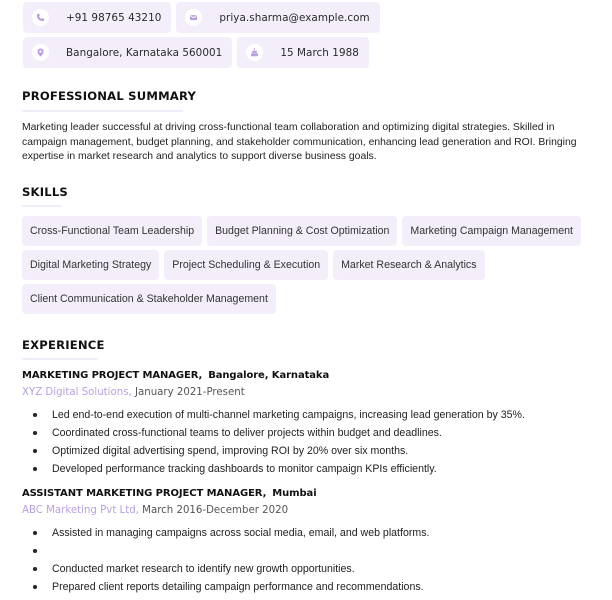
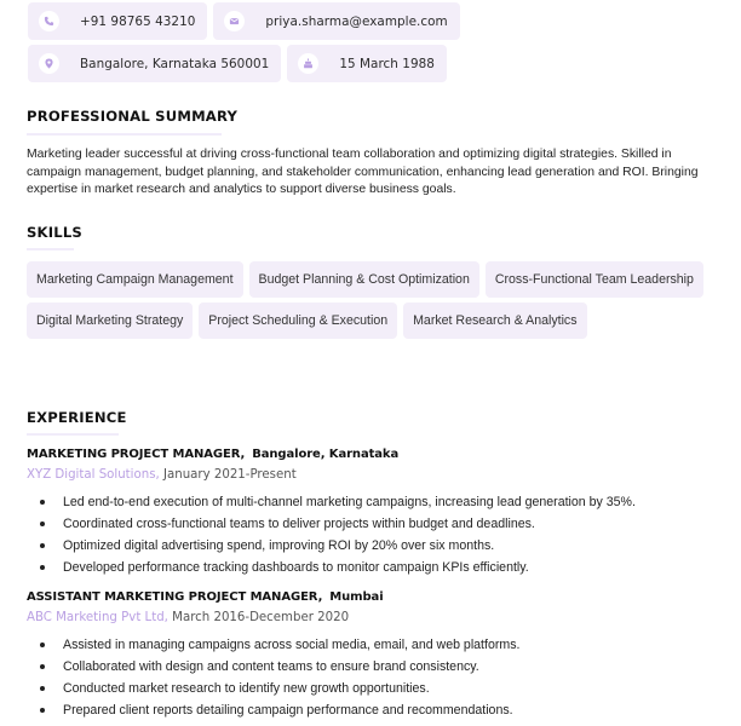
  +91 98765 43210
  priya.sharma@example.com
  Bangalore, Karnataka 560001
  15 March 1988
  PROFESSIONAL SUMMARY
  Marketing leader successful at driving cross-functional team collaboration and optimizing digital strategies. Skilled in campaign management, budget planning, and stakeholder communication, enhancing lead generation and ROI. Bringing expertise in market research and analytics to support diverse business goals.
  SKILLS
- Cross-Functional Team Leadership
+ Marketing Campaign Management
  Budget Planning & Cost Optimization
- Marketing Campaign Management
+ Cross-Functional Team Leadership
  Digital Marketing Strategy
  Project Scheduling & Execution
  Market Research & Analytics
- Client Communication & Stakeholder Management
  EXPERIENCE
  MARKETING PROJECT MANAGER, Bangalore, Karnataka
  XYZ Digital Solutions, January 2021-Present
  Led end-to-end execution of multi-channel marketing campaigns, increasing lead generation by 35%.
  Coordinated cross-functional teams to deliver projects within budget and deadlines.
  Optimized digital advertising spend, improving ROI by 20% over six months.
  Developed performance tracking dashboards to monitor campaign KPIs efficiently.
  ASSISTANT MARKETING PROJECT MANAGER, Mumbai
  ABC Marketing Pvt Ltd, March 2016-December 2020
  Assisted in managing campaigns across social media, email, and web platforms.
+ Collaborated with design and content teams to ensure brand consistency.
  Conducted market research to identify new growth opportunities.
  Prepared client reports detailing campaign performance and recommendations.
